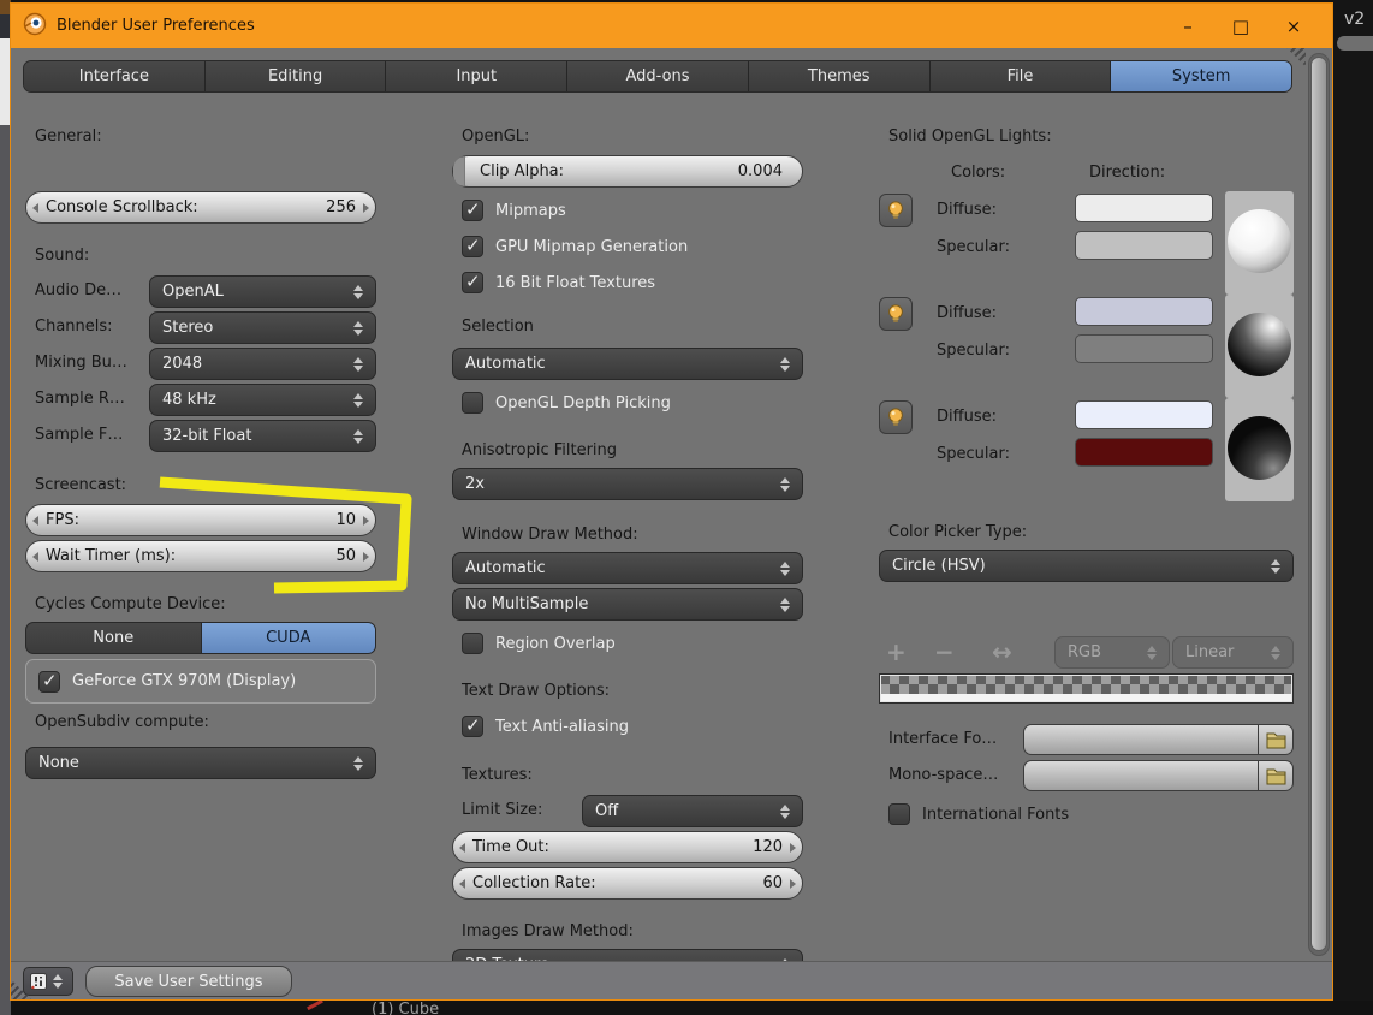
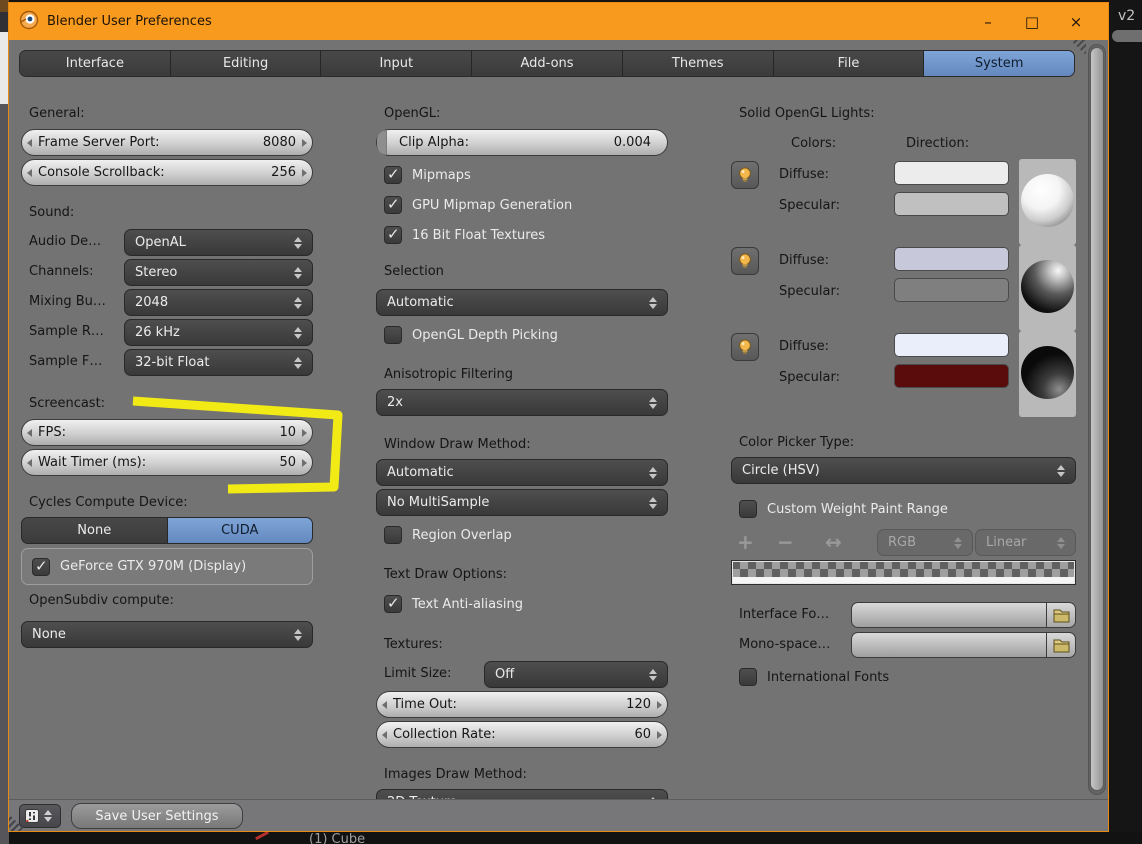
  v2
  (1) Cube
  Blender User Preferences
  –
  □
  ×
  Interface
  Editing
  Input
  Add-ons
  Themes
  File
  System
  General:
+ Frame Server Port:
+ 8080
  Console Scrollback:
  256
  Sound:
  Audio De…
  OpenAL
  Channels:
  Stereo
  Mixing Bu…
  2048
  Sample R…
- 48 kHz
+ 26 kHz
  Sample F…
  32-bit Float
  Screencast:
  FPS:
  10
  Wait Timer (ms):
  50
  Cycles Compute Device:
  None
  CUDA
  ✓
  GeForce GTX 970M (Display)
  OpenSubdiv compute:
  None
  OpenGL:
  Clip Alpha:
  0.004
  ✓
  Mipmaps
  ✓
  GPU Mipmap Generation
  ✓
  16 Bit Float Textures
  Selection
  Automatic
  OpenGL Depth Picking
  Anisotropic Filtering
  2x
  Window Draw Method:
  Automatic
  No MultiSample
  Region Overlap
  Text Draw Options:
  ✓
  Text Anti-aliasing
  Textures:
  Limit Size:
  Off
  Time Out:
  120
  Collection Rate:
  60
  Images Draw Method:
  Solid OpenGL Lights:
  Colors:
  Direction:
  Diffuse:
  Specular:
  Diffuse:
  Specular:
  Diffuse:
  Specular:
  Color Picker Type:
  Circle (HSV)
+ Custom Weight Paint Range
  +
  −
  ↔
  RGB
  Linear
  Interface Fo…
  Mono-space…
  International Fonts
  Save User Settings
